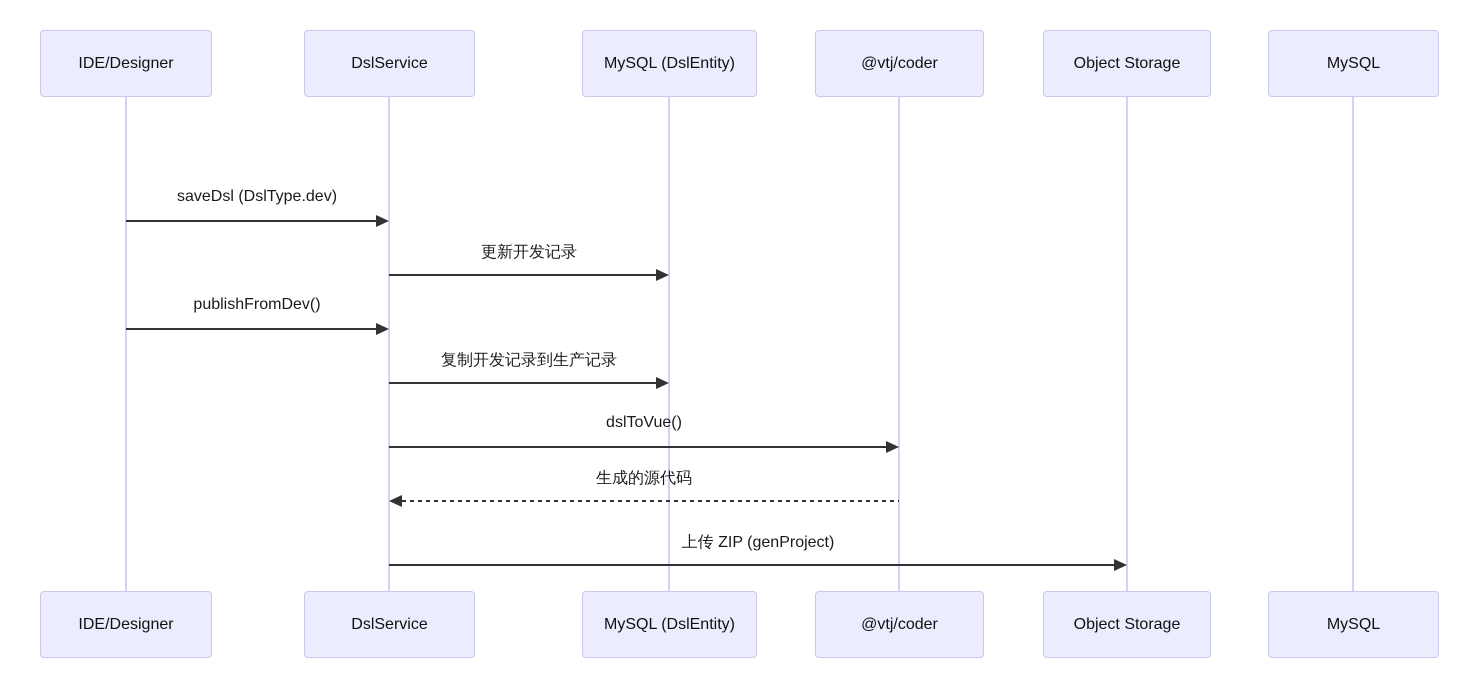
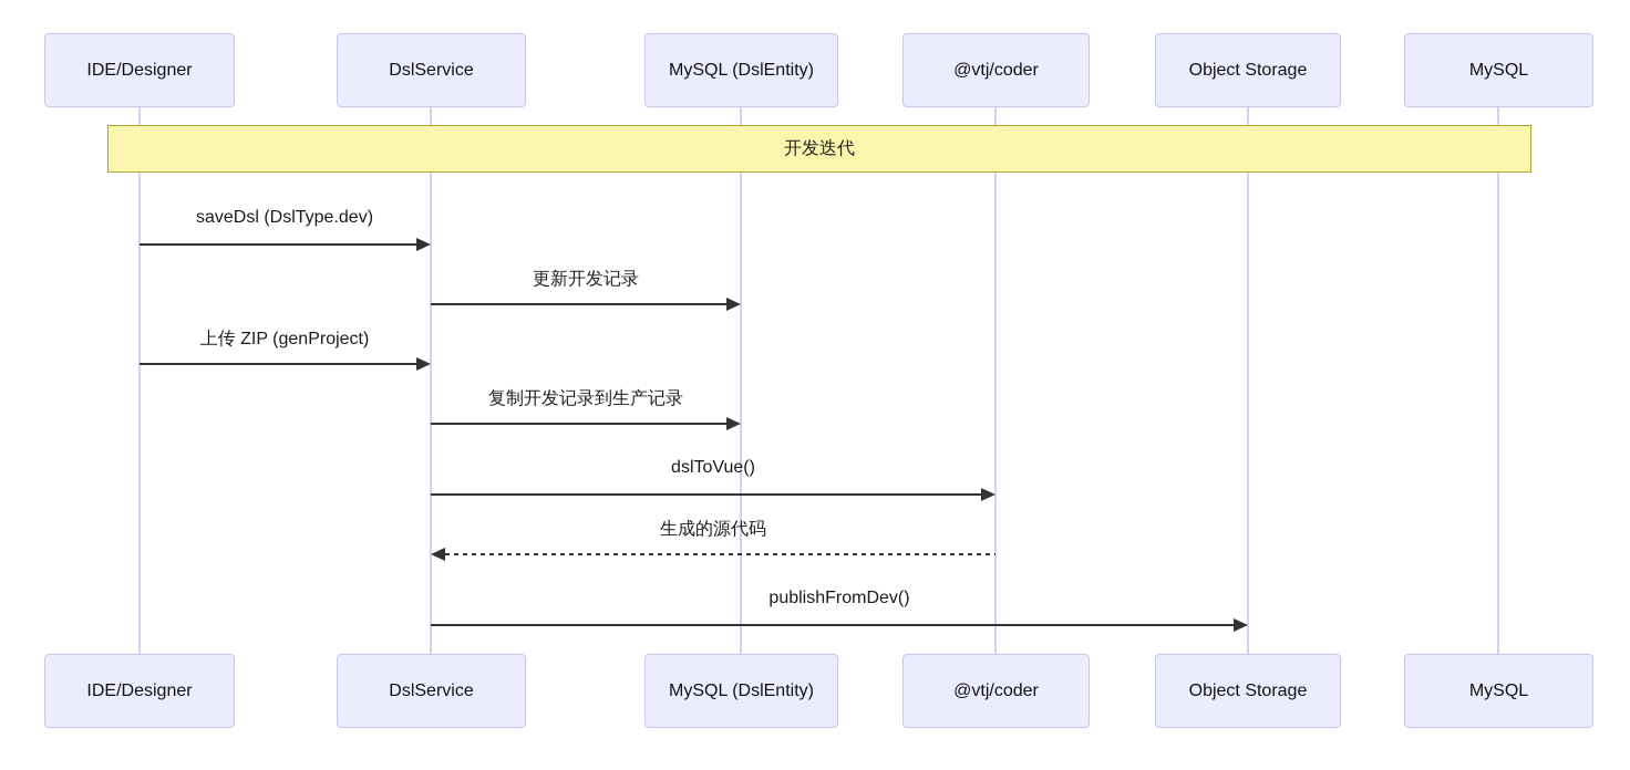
  IDE/Designer
  DslService
  MySQL (DslEntity)
  @vtj/coder
  Object Storage
  MySQL
  IDE/Designer
  DslService
  MySQL (DslEntity)
  @vtj/coder
  Object Storage
  MySQL
+ 开发迭代
  saveDsl (DslType.dev)
  更新开发记录
- publishFromDev()
+ 上传 ZIP (genProject)
  复制开发记录到生产记录
  dslToVue()
  生成的源代码
- 上传 ZIP (genProject)
+ publishFromDev()
